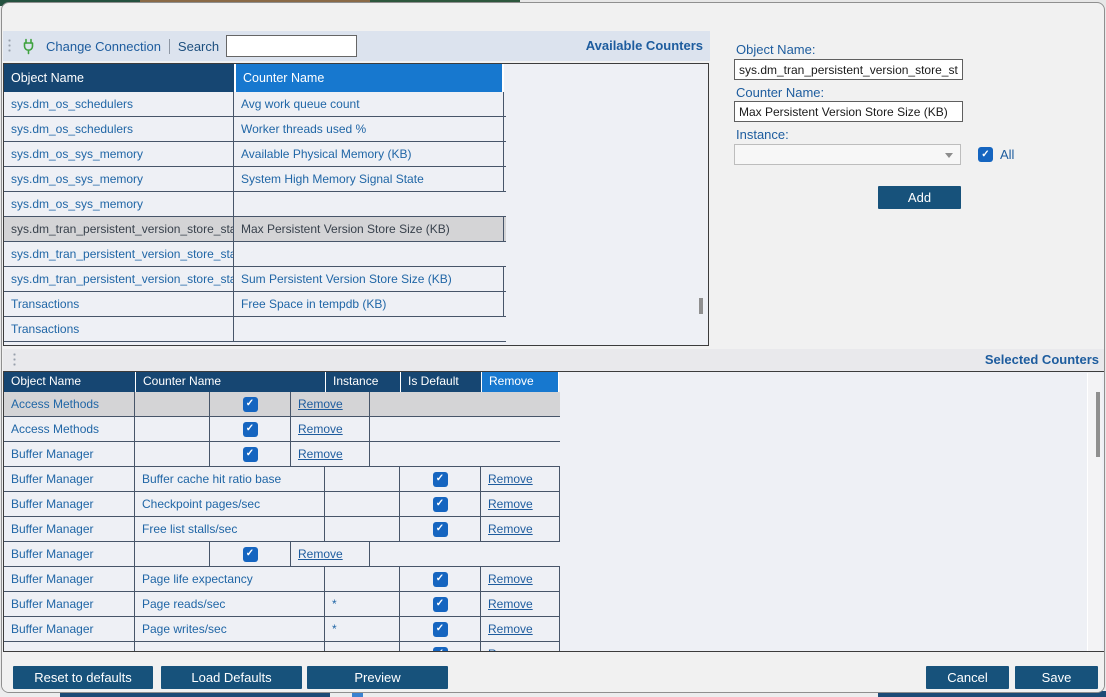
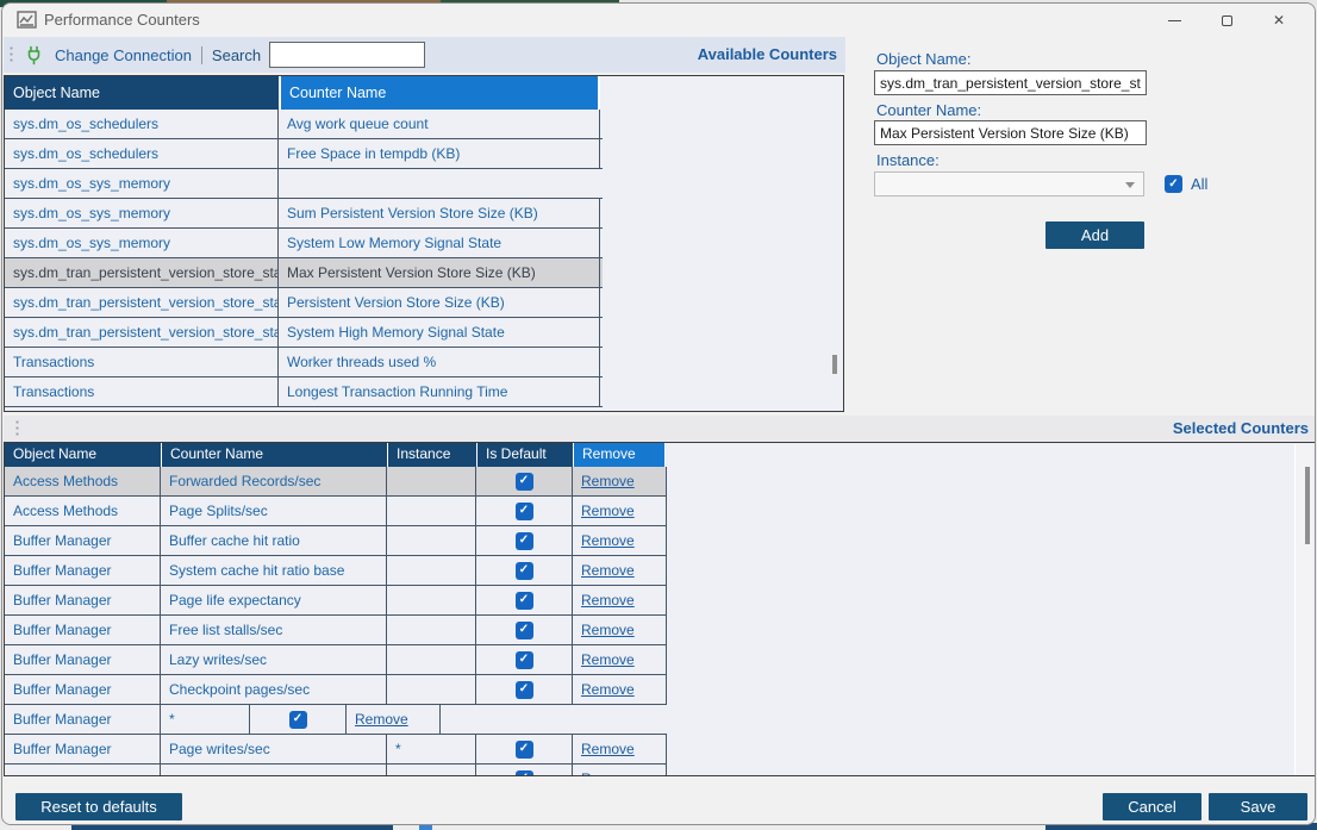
+ Performance Counters
  Change Connection
  Search
  Available Counters
  Object Name
  Counter Name
  sys.dm_os_schedulers
  Avg work queue count
  sys.dm_os_schedulers
- Worker threads used %
+ Free Space in tempdb (KB)
  sys.dm_os_sys_memory
- Available Physical Memory (KB)
  sys.dm_os_sys_memory
- System High Memory Signal State
+ Sum Persistent Version Store Size (KB)
  sys.dm_os_sys_memory
+ System Low Memory Signal State
  sys.dm_tran_persistent_version_store_sta
  Max Persistent Version Store Size (KB)
  sys.dm_tran_persistent_version_store_sta
+ Persistent Version Store Size (KB)
  sys.dm_tran_persistent_version_store_sta
- Sum Persistent Version Store Size (KB)
+ System High Memory Signal State
  Transactions
- Free Space in tempdb (KB)
+ Worker threads used %
  Transactions
+ Longest Transaction Running Time
  Object Name:
  sys.dm_tran_persistent_version_store_st
  Counter Name:
  Max Persistent Version Store Size (KB)
  Instance:
  All
  Add
  Selected Counters
  Object Name
  Counter Name
  Instance
  Is Default
  Remove
  Access Methods
+ Forwarded Records/sec
  Remove
  Access Methods
+ Page Splits/sec
  Remove
  Buffer Manager
+ Buffer cache hit ratio
  Remove
  Buffer Manager
- Buffer cache hit ratio base
+ System cache hit ratio base
  Remove
  Buffer Manager
- Checkpoint pages/sec
+ Page life expectancy
  Remove
  Buffer Manager
  Free list stalls/sec
  Remove
  Buffer Manager
+ Lazy writes/sec
  Remove
  Buffer Manager
- Page life expectancy
+ Checkpoint pages/sec
  Remove
  Buffer Manager
- Page reads/sec
  *
  Remove
  Buffer Manager
  Page writes/sec
  *
  Remove
  Reset to defaults
- Load Defaults
- Preview
  Cancel
  Save
